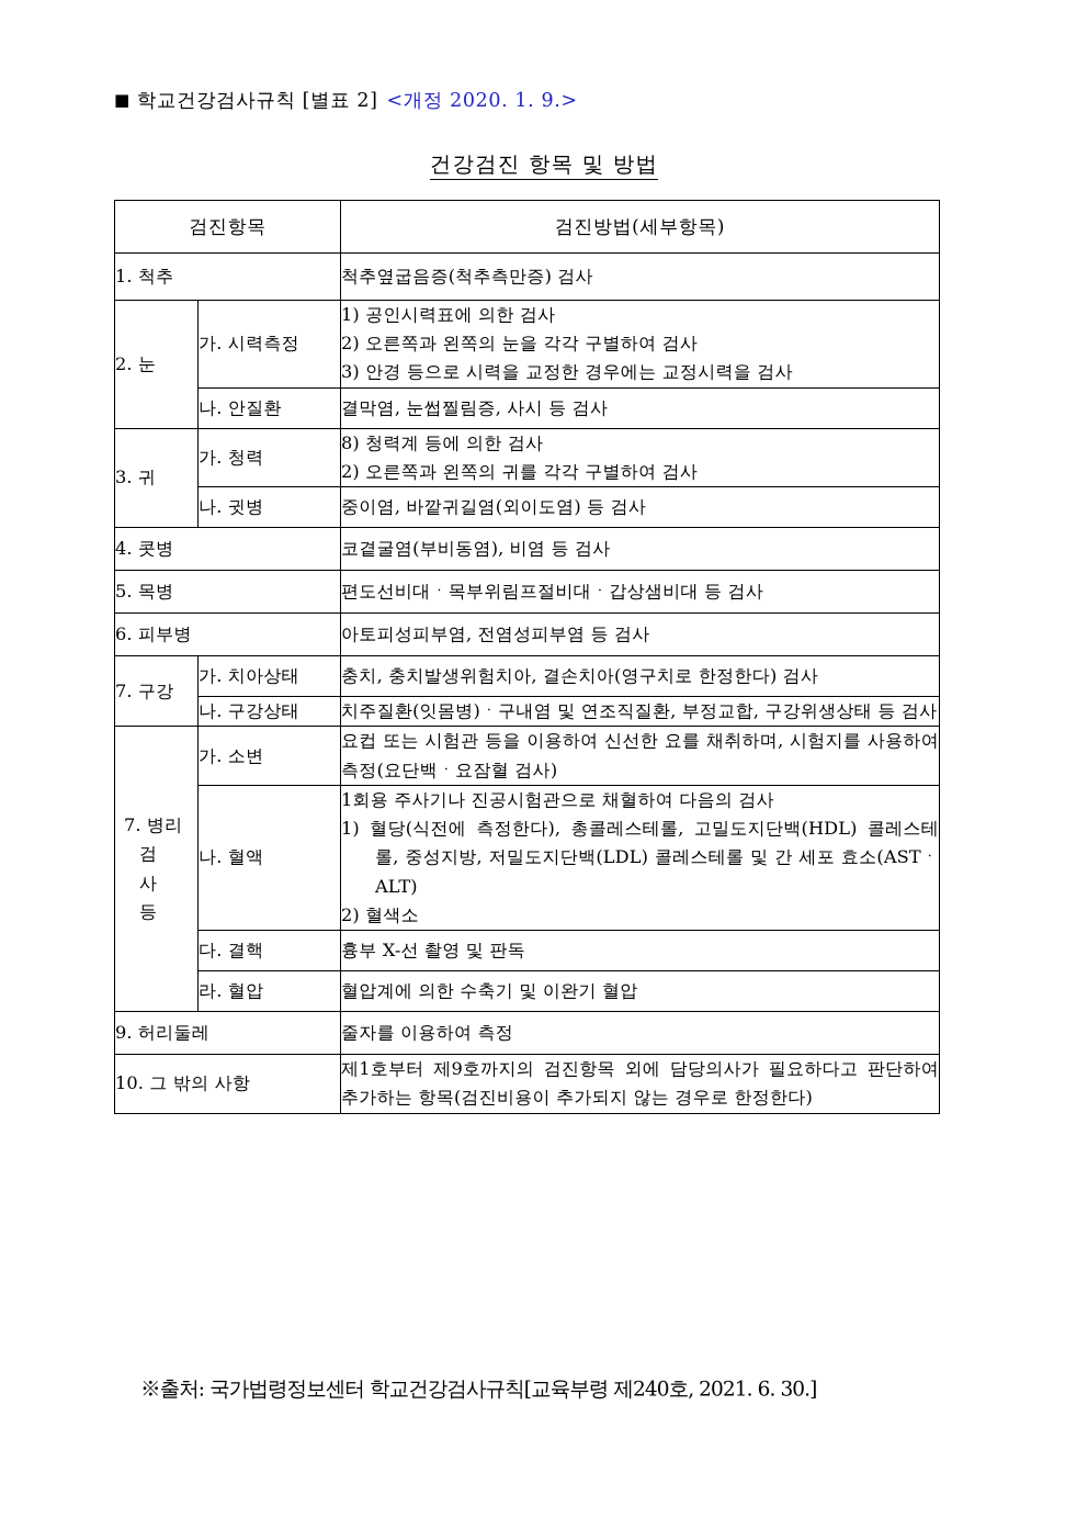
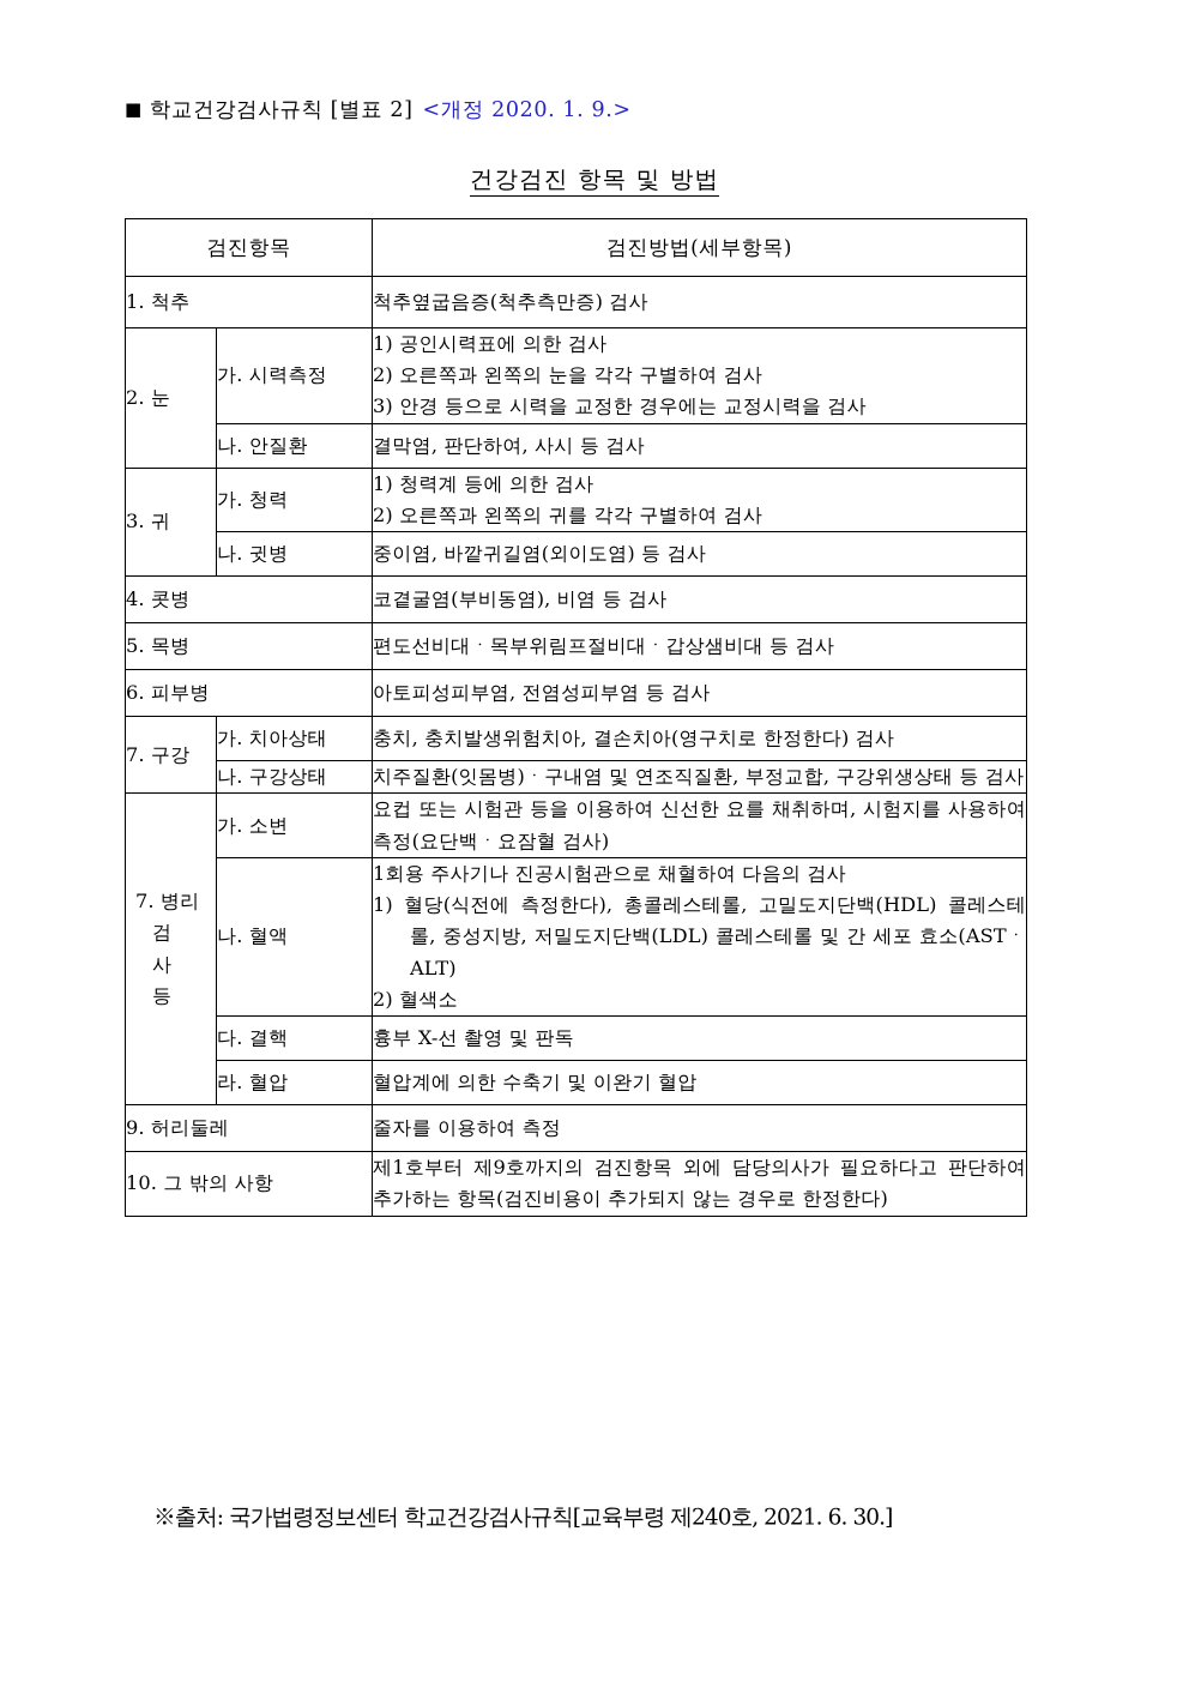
  ■ 학교건강검사규칙 [별표 2] <개정 2020. 1. 9.>
  건강검진 항목 및 방법
  검진항목	검진방법(세부항목)
  1. 척추	척추옆굽음증(척추측만증) 검사
  2. 눈	가. 시력측정	1) 공인시력표에 의한 검사 2) 오른쪽과 왼쪽의 눈을 각각 구별하여 검사 3) 안경 등으로 시력을 교정한 경우에는 교정시력을 검사
- 나. 안질환	결막염, 눈썹찔림증, 사시 등 검사
+ 나. 안질환	결막염, 판단하여, 사시 등 검사
- 3. 귀	가. 청력	8) 청력계 등에 의한 검사 2) 오른쪽과 왼쪽의 귀를 각각 구별하여 검사
+ 3. 귀	가. 청력	1) 청력계 등에 의한 검사 2) 오른쪽과 왼쪽의 귀를 각각 구별하여 검사
  나. 귓병	중이염, 바깥귀길염(외이도염) 등 검사
  4. 콧병	코곁굴염(부비동염), 비염 등 검사
  5. 목병	편도선비대ㆍ목부위림프절비대ㆍ갑상샘비대 등 검사
  6. 피부병	아토피성피부염, 전염성피부염 등 검사
  7. 구강	가. 치아상태	충치, 충치발생위험치아, 결손치아(영구치로 한정한다) 검사
  나. 구강상태	치주질환(잇몸병)ㆍ구내염 및 연조직질환, 부정교합, 구강위생상태 등 검사
  7. 병리 검 사 등	가. 소변	요컵 또는 시험관 등을 이용하여 신선한 요를 채취하며, 시험지를 사용하여 측정(요단백ㆍ요잠혈 검사)
  나. 혈액	1회용 주사기나 진공시험관으로 채혈하여 다음의 검사 1) 혈당(식전에 측정한다), 총콜레스테롤, 고밀도지단백(HDL) 콜레스테롤, 중성지방, 저밀도지단백(LDL) 콜레스테롤 및 간 세포 효소(ASTㆍALT) 2) 혈색소
  다. 결핵	흉부 X-선 촬영 및 판독
  라. 혈압	혈압계에 의한 수축기 및 이완기 혈압
  9. 허리둘레	줄자를 이용하여 측정
  10. 그 밖의 사항	제1호부터 제9호까지의 검진항목 외에 담당의사가 필요하다고 판단하여 추가하는 항목(검진비용이 추가되지 않는 경우로 한정한다)
  ※출처: 국가법령정보센터 학교건강검사규칙[교육부령 제240호, 2021. 6. 30.]
